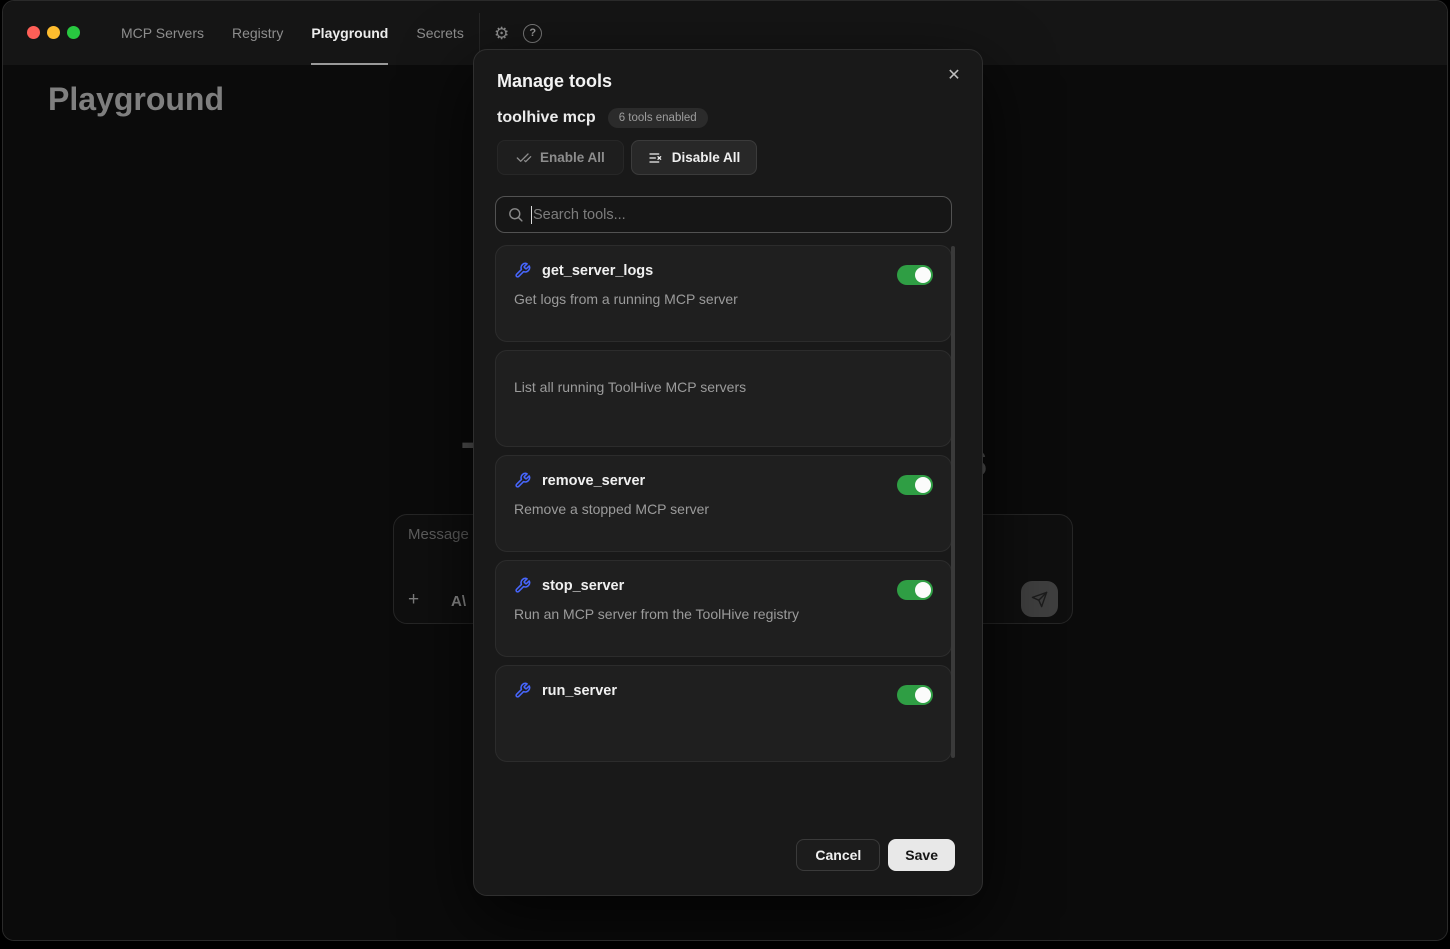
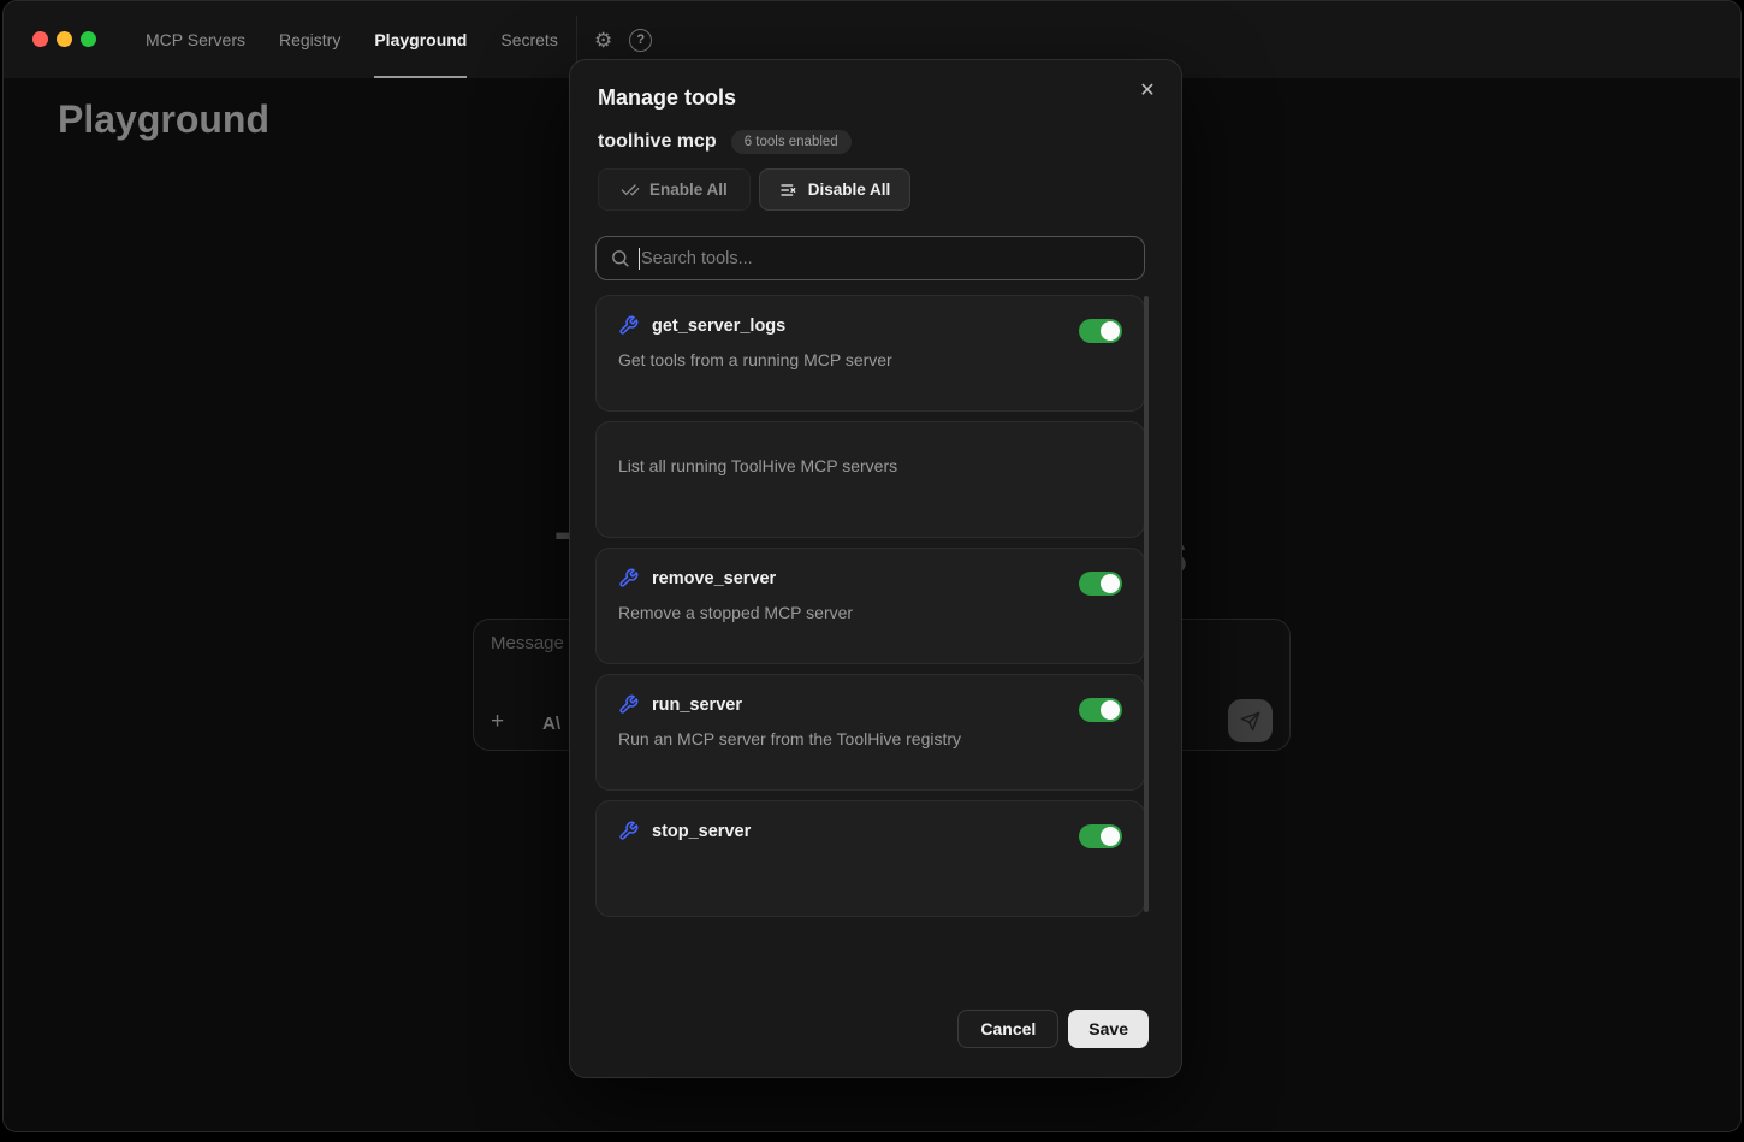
  MCP Servers
  Registry
  Playground
  Secrets
  ⚙
  ?
  Playground
  Message
  +
  A\
  ✕
  Manage tools
  toolhive mcp
  6 tools enabled
  Enable All
  Disable All
  Search tools...
  get_server_logs
- Get logs from a running MCP server
+ Get tools from a running MCP server
  List all running ToolHive MCP servers
  remove_server
  Remove a stopped MCP server
- stop_server
+ run_server
  Run an MCP server from the ToolHive registry
- run_server
+ stop_server
  Cancel
  Save
